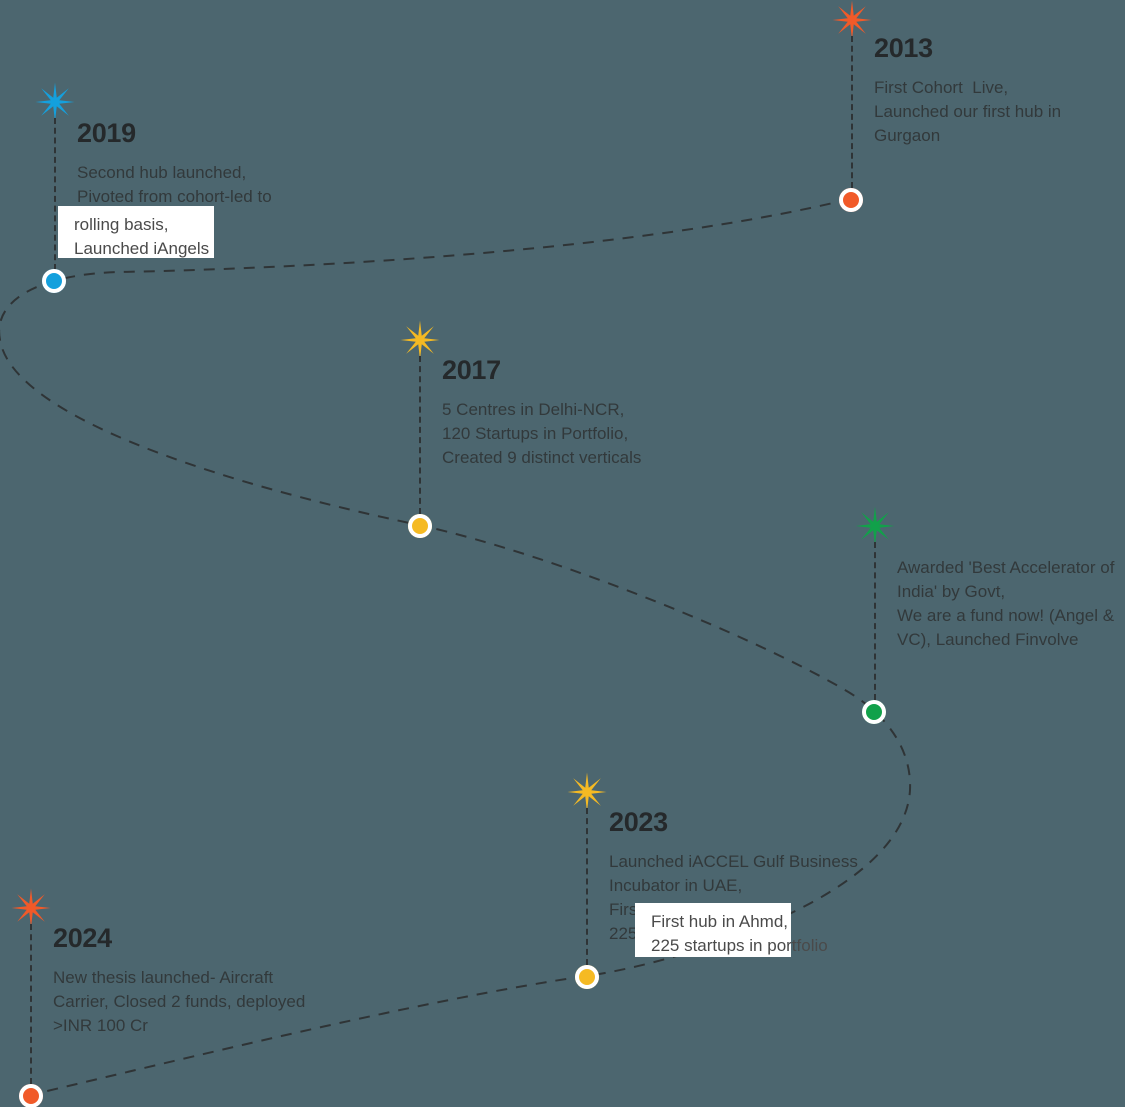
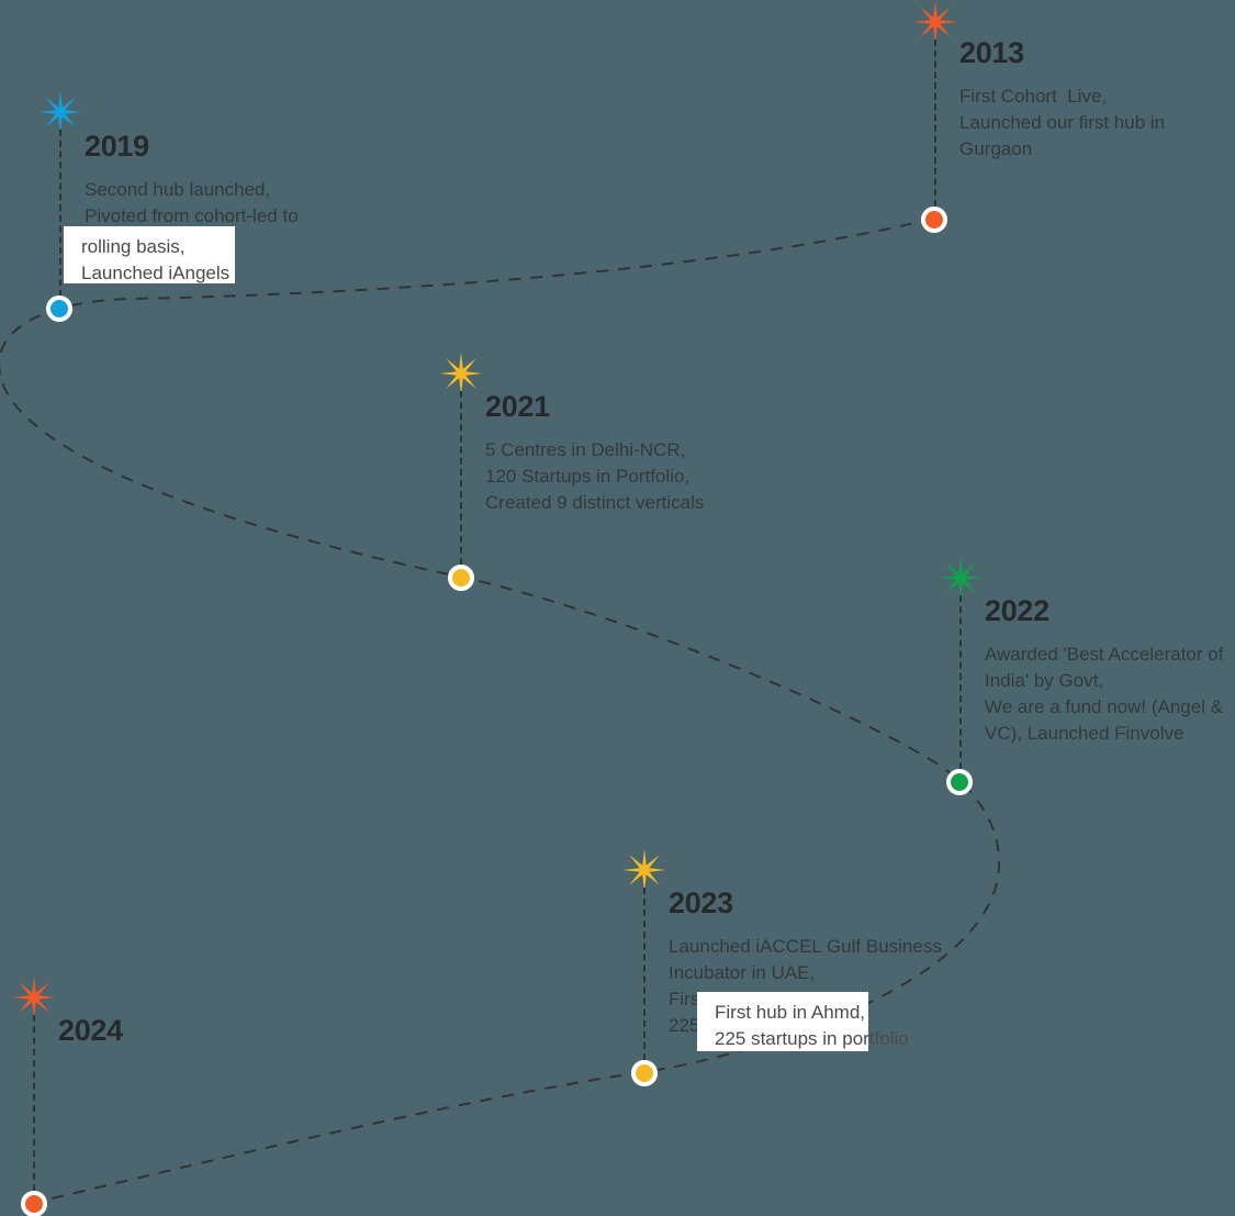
  2013
  First Cohort Live,
  Launched our first hub in
  Gurgaon
  2019
  Second hub launched,
  Pivoted from cohort-led to
- 2017
+ 2021
  5 Centres in Delhi-NCR,
  120 Startups in Portfolio,
  Created 9 distinct verticals
+ 2022
  Awarded 'Best Accelerator of
  India' by Govt,
  We are a fund now! (Angel &
  VC), Launched Finvolve
  2023
  Launched iACCEL Gulf Business
  Incubator in UAE,
  2024
- New thesis launched- Aircraft
- Carrier, Closed 2 funds, deployed
- >INR 100 Cr
  rolling basis,
  Launched iAngels
  First hub in Ahmd,
  225 startups in portfolio
